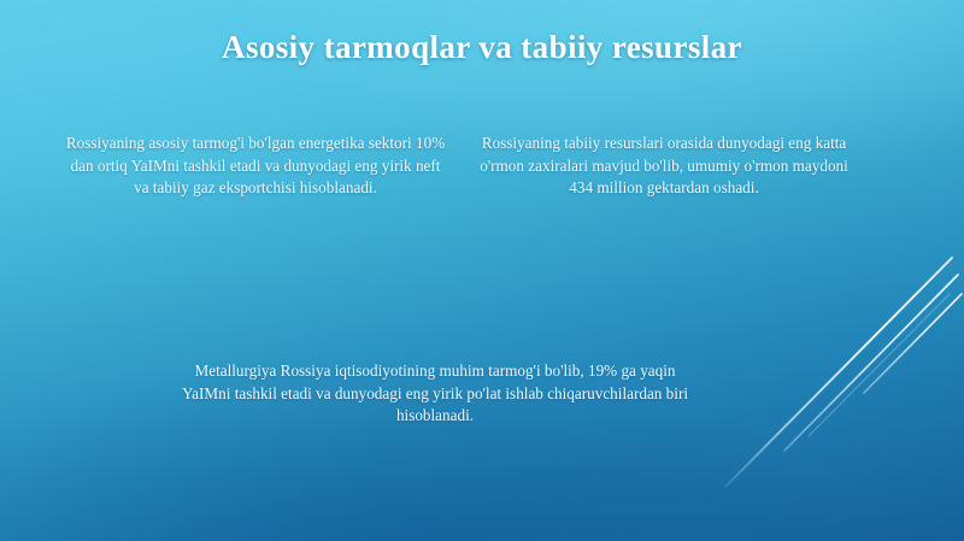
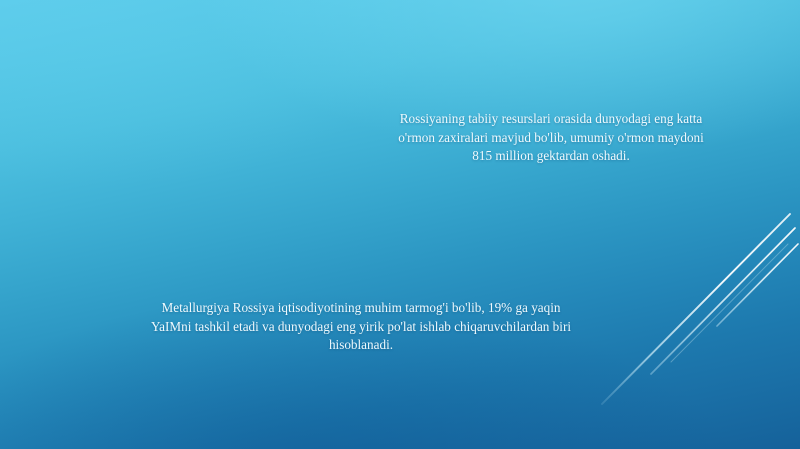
- Asosiy tarmoqlar va tabiiy resurslar
- Rossiyaning asosiy tarmog'i bo'lgan energetika sektori 10% dan ortiq YaIMni tashkil etadi va dunyodagi eng yirik neft va tabiiy gaz eksportchisi hisoblanadi.
- Rossiyaning tabiiy resurslari orasida dunyodagi eng katta o'rmon zaxiralari mavjud bo'lib, umumiy o'rmon maydoni 434 million gektardan oshadi.
+ Rossiyaning tabiiy resurslari orasida dunyodagi eng katta o'rmon zaxiralari mavjud bo'lib, umumiy o'rmon maydoni 815 million gektardan oshadi.
  Metallurgiya Rossiya iqtisodiyotining muhim tarmog'i bo'lib, 19% ga yaqin YaIMni tashkil etadi va dunyodagi eng yirik po'lat ishlab chiqaruvchilardan biri hisoblanadi.
